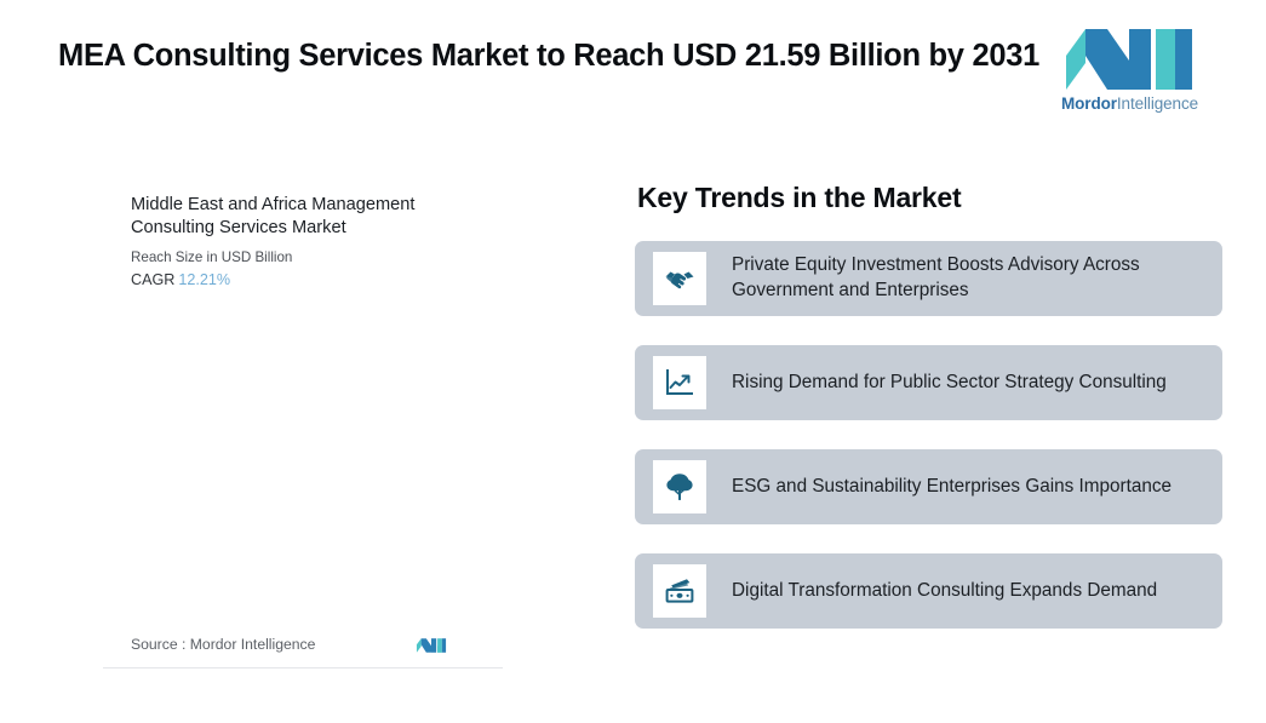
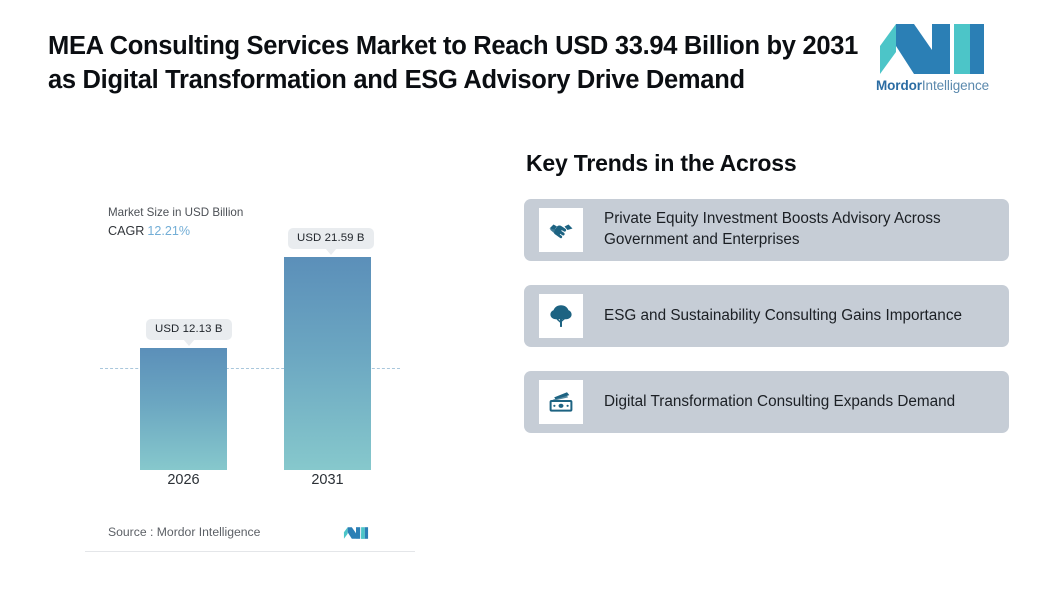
- MEA Consulting Services Market to Reach USD 21.59 Billion by 2031
+ MEA Consulting Services Market to Reach USD 33.94 Billion by 2031
+ as Digital Transformation and ESG Advisory Drive Demand
  MordorIntelligence
- Middle East and Africa Management Consulting Services Market
- Reach Size in USD Billion
+ Market Size in USD Billion
  CAGR 12.21%
+ USD 12.13 B
+ USD 21.59 B
+ 2026
+ 2031
  Source : Mordor Intelligence
- Key Trends in the Market
+ Key Trends in the Across
  Private Equity Investment Boosts Advisory Across Government and Enterprises
- Rising Demand for Public Sector Strategy Consulting
- ESG and Sustainability Enterprises Gains Importance
+ ESG and Sustainability Consulting Gains Importance
  Digital Transformation Consulting Expands Demand
